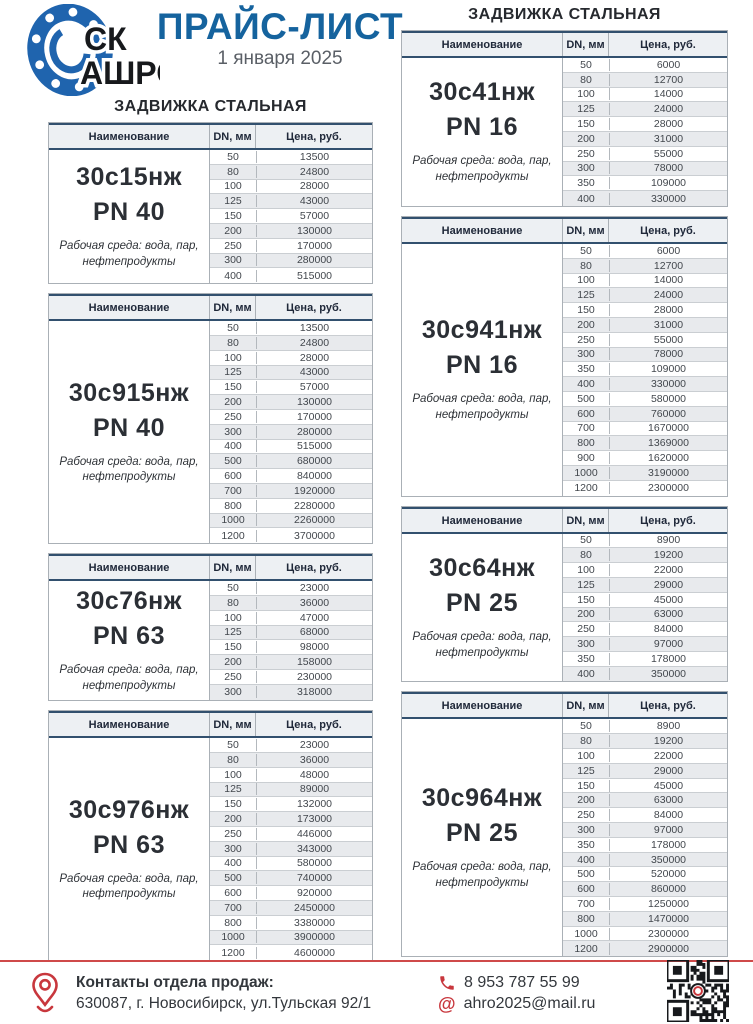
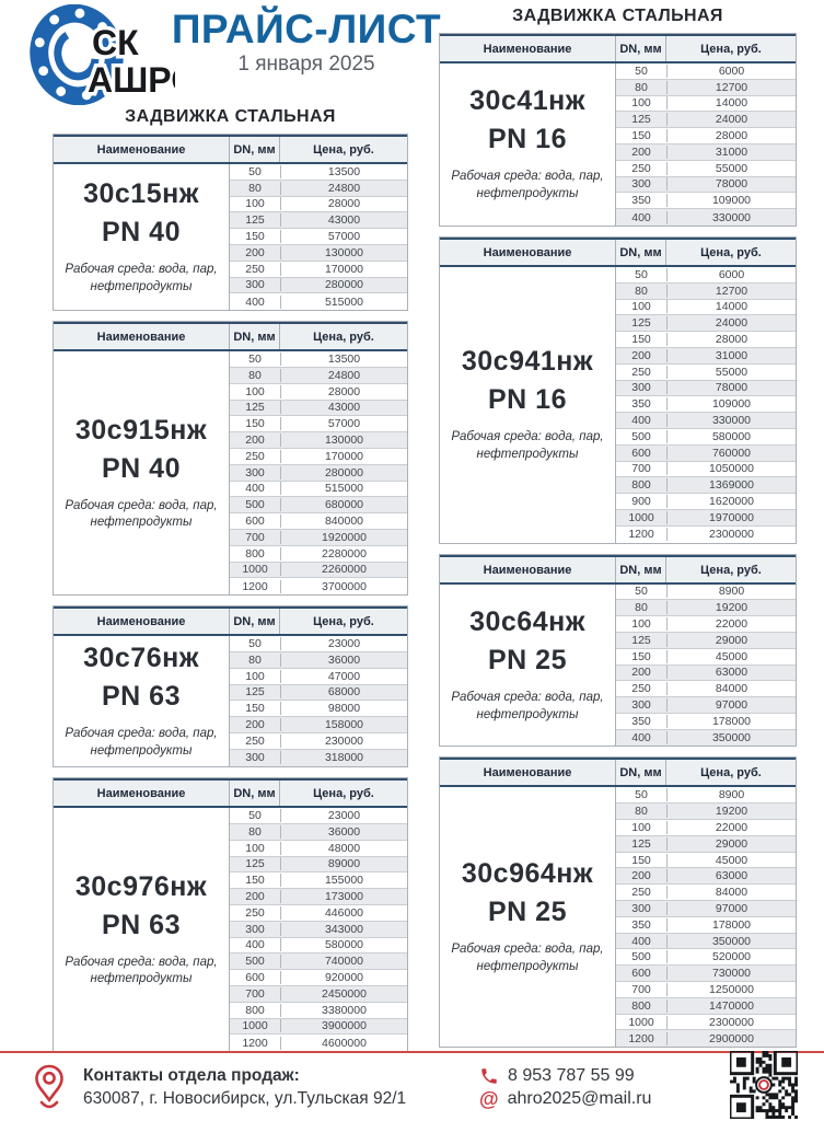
  СК
  АШР
  ПРАЙС-ЛИСТ
  1 января 2025
  ЗАДВИЖКА СТАЛЬНАЯ
  Наименование
  DN, мм
  Цена, руб.
  30с15нж
  PN 40
  Рабочая среда: вода, пар, нефтепродукты
  50
  13500
  80
  24800
  100
  28000
  125
  43000
  150
  57000
  200
  130000
  250
  170000
  300
  280000
  400
  515000
  Наименование
  DN, мм
  Цена, руб.
  30с915нж
  PN 40
  Рабочая среда: вода, пар, нефтепродукты
  50
  13500
  80
  24800
  100
  28000
  125
  43000
  150
  57000
  200
  130000
  250
  170000
  300
  280000
  400
  515000
  500
  680000
  600
  840000
  700
  1920000
  800
  2280000
  1000
  2260000
  1200
  3700000
  Наименование
  DN, мм
  Цена, руб.
  30с76нж
  PN 63
  Рабочая среда: вода, пар, нефтепродукты
  50
  23000
  80
  36000
  100
  47000
  125
  68000
  150
  98000
  200
  158000
  250
  230000
  300
  318000
  Наименование
  DN, мм
  Цена, руб.
  30с976нж
  PN 63
  Рабочая среда: вода, пар, нефтепродукты
  50
  23000
  80
  36000
  100
  48000
  125
  89000
  150
- 132000
+ 155000
  200
  173000
  250
  446000
  300
  343000
  400
  580000
  500
  740000
  600
  920000
  700
  2450000
  800
  3380000
  1000
  3900000
  1200
  4600000
  ЗАДВИЖКА СТАЛЬНАЯ
  Наименование
  DN, мм
  Цена, руб.
  30с41нж
  PN 16
  Рабочая среда: вода, пар, нефтепродукты
  50
  6000
  80
  12700
  100
  14000
  125
  24000
  150
  28000
  200
  31000
  250
  55000
  300
  78000
  350
  109000
  400
  330000
  Наименование
  DN, мм
  Цена, руб.
  30с941нж
  PN 16
  Рабочая среда: вода, пар, нефтепродукты
  50
  6000
  80
  12700
  100
  14000
  125
  24000
  150
  28000
  200
  31000
  250
  55000
  300
  78000
  350
  109000
  400
  330000
  500
  580000
  600
  760000
  700
- 1670000
+ 1050000
  800
  1369000
  900
  1620000
  1000
- 3190000
+ 1970000
  1200
  2300000
  Наименование
  DN, мм
  Цена, руб.
  30с64нж
  PN 25
  Рабочая среда: вода, пар, нефтепродукты
  50
  8900
  80
  19200
  100
  22000
  125
  29000
  150
  45000
  200
  63000
  250
  84000
  300
  97000
  350
  178000
  400
  350000
  Наименование
  DN, мм
  Цена, руб.
  30с964нж
  PN 25
  Рабочая среда: вода, пар, нефтепродукты
  50
  8900
  80
  19200
  100
  22000
  125
  29000
  150
  45000
  200
  63000
  250
  84000
  300
  97000
  350
  178000
  400
  350000
  500
  520000
  600
- 860000
+ 730000
  700
  1250000
  800
  1470000
  1000
  2300000
  1200
  2900000
  Контакты отдела продаж:
  630087, г. Новосибирск, ул.Тульская 92/1
  8 953 787 55 99
  @
  ahro2025@mail.ru
